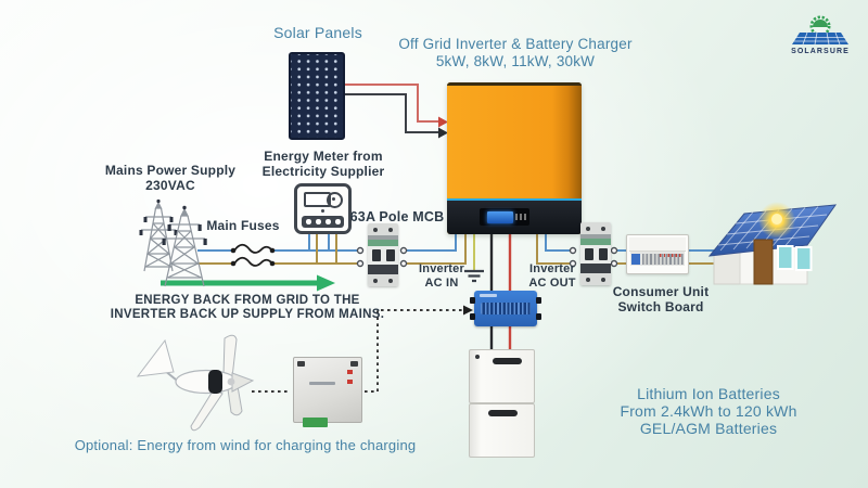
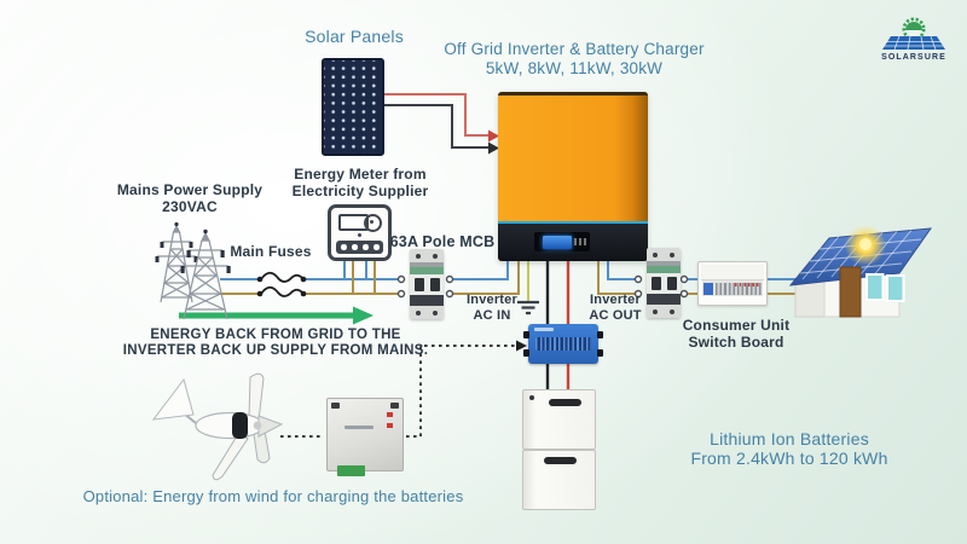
  Solar Panels
  Off Grid Inverter & Battery Charger
  5kW, 8kW, 11kW, 30kW
  Mains Power Supply
  230VAC
  Main Fuses
  Energy Meter from
  Electricity Supplier
  63A Pole MCB
  Inverter
  AC IN
  Inverter
  AC OUT
  Consumer Unit
  Switch Board
  ENERGY BACK FROM GRID TO THE
  INVERTER BACK UP SUPPLY FROM MAINS.
  Lithium Ion Batteries
  From 2.4kWh to 120 kWh
- GEL/AGM Batteries
- Optional: Energy from wind for charging the charging
+ Optional: Energy from wind for charging the batteries
